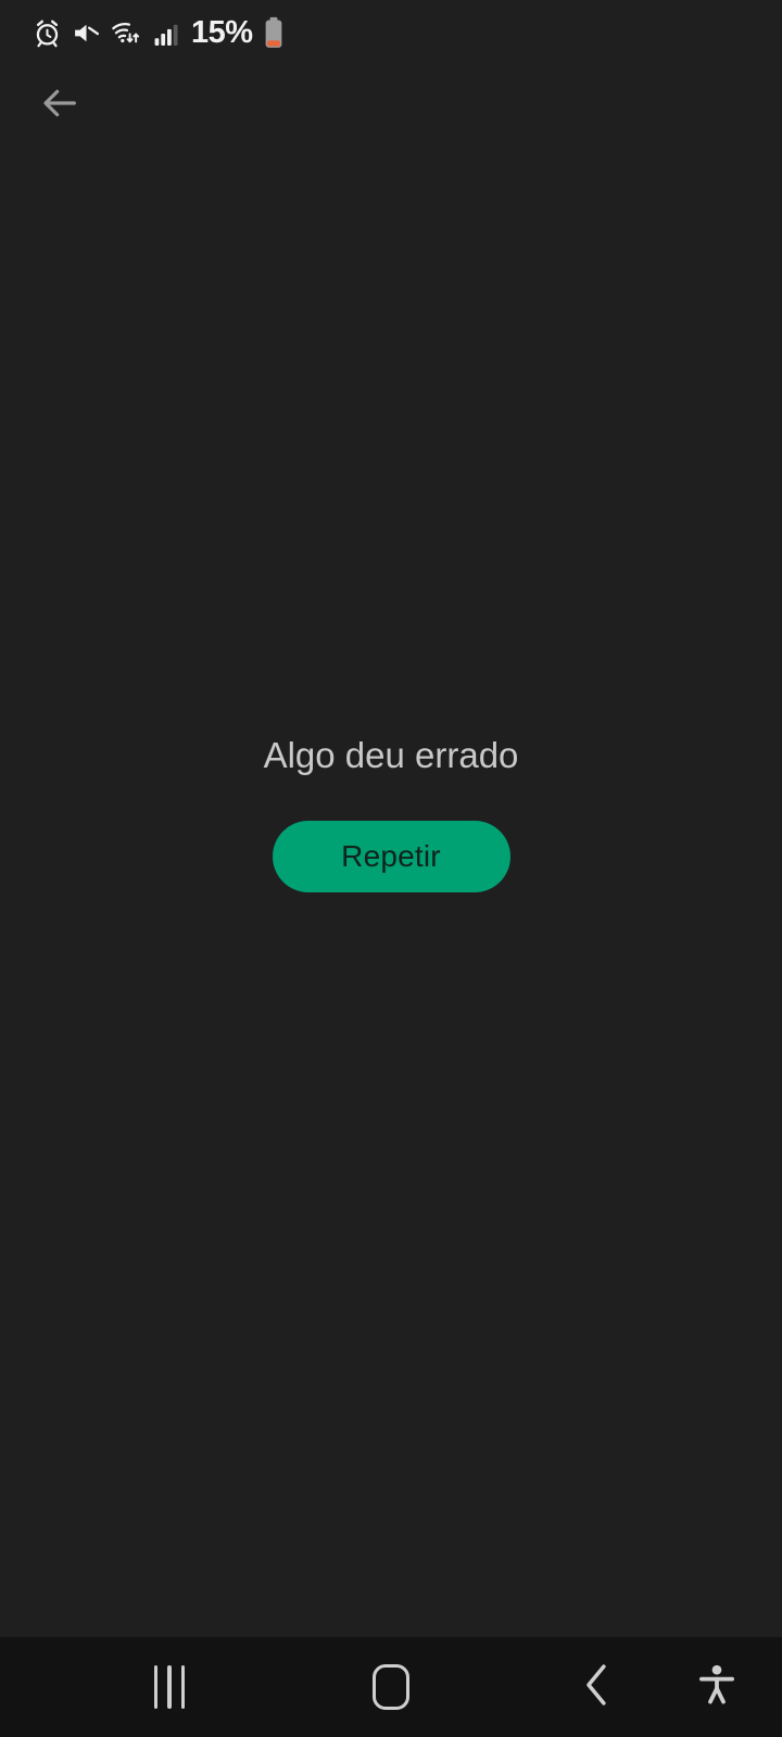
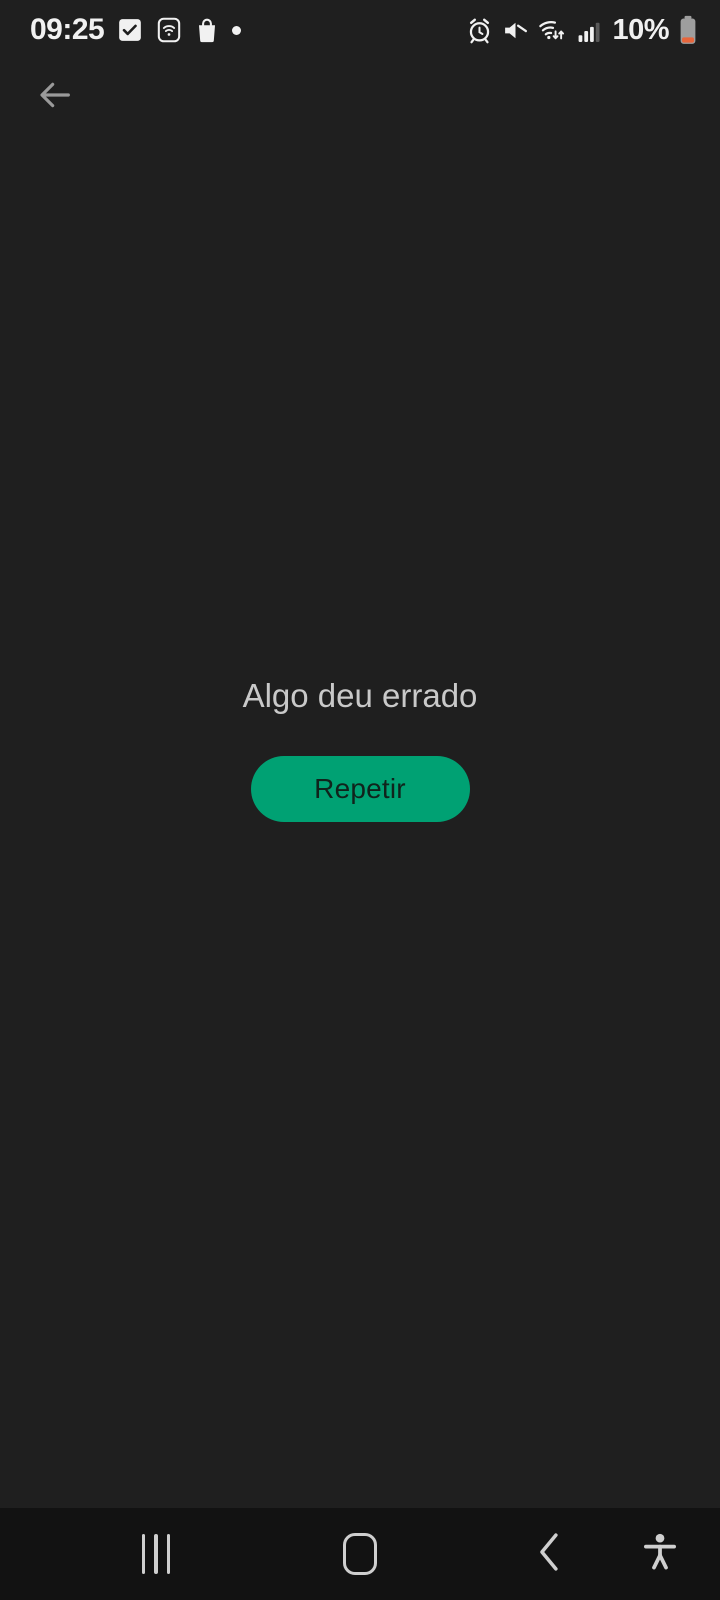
+ 09:25
- 15%
+ 10%
  Algo deu errado
  Repetir
